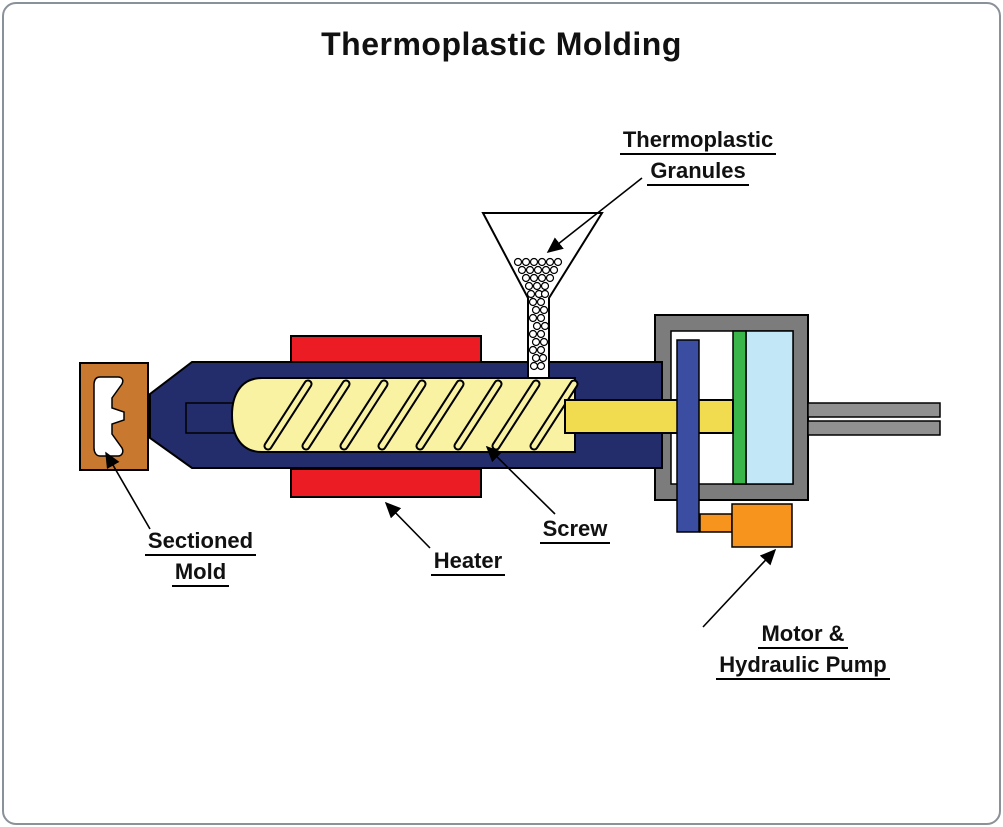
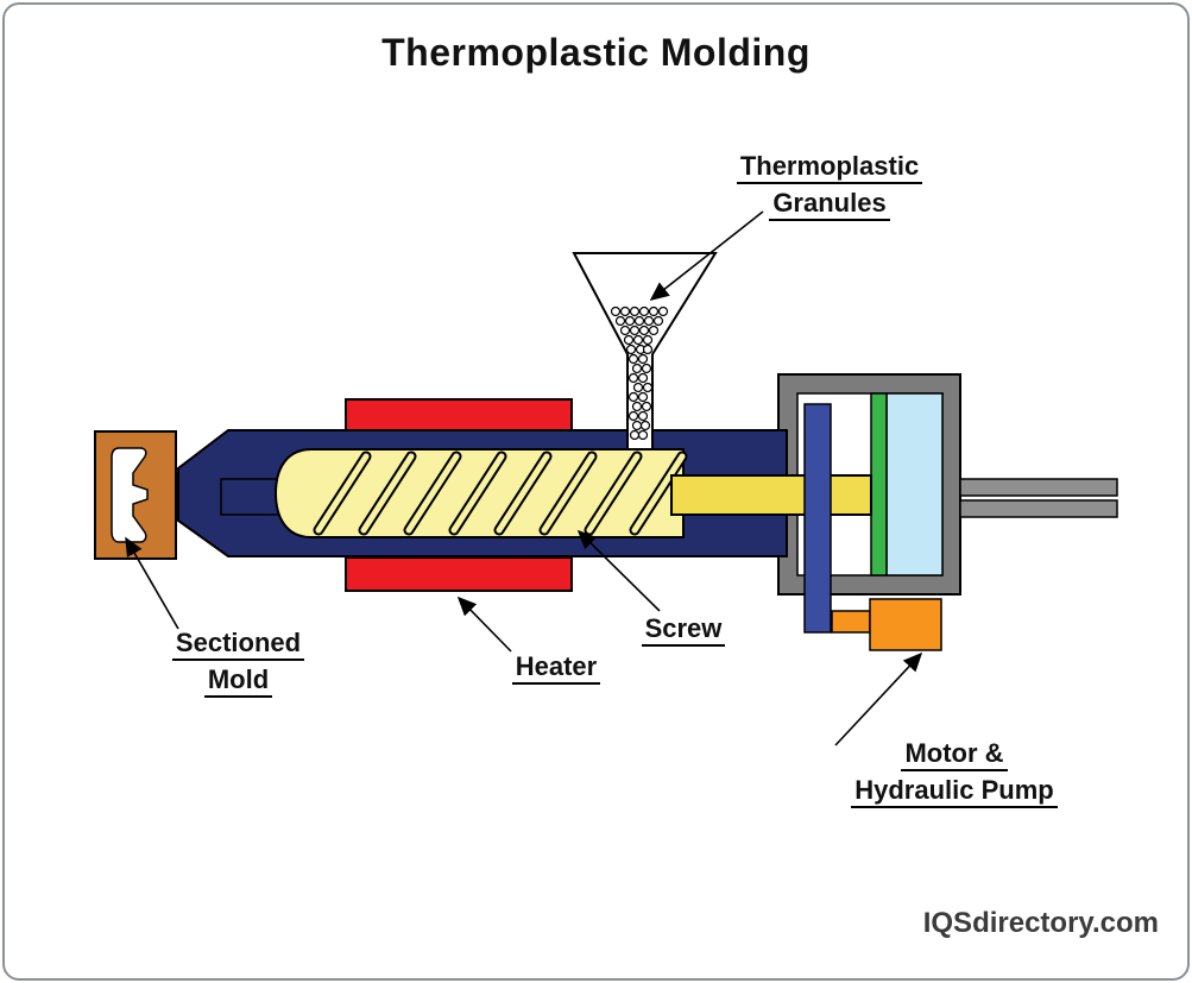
  Thermoplastic Molding
  Thermoplastic
  Granules
  Sectioned
  Mold
  Heater
  Screw
  Motor &
  Hydraulic Pump
+ IQSdirectory.com
